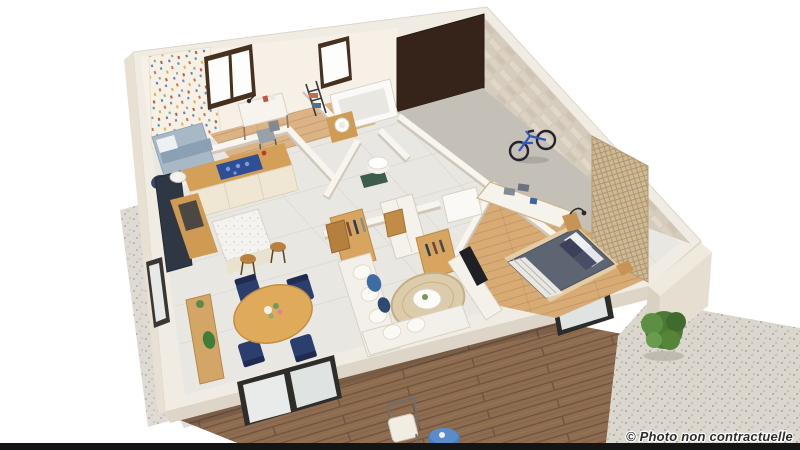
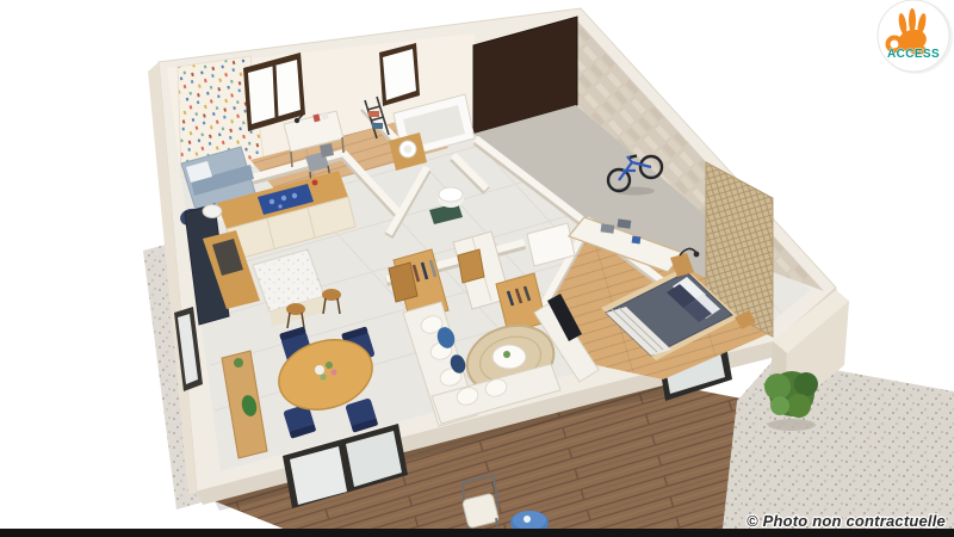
+ ACCESS
  © Photo non contractuelle
